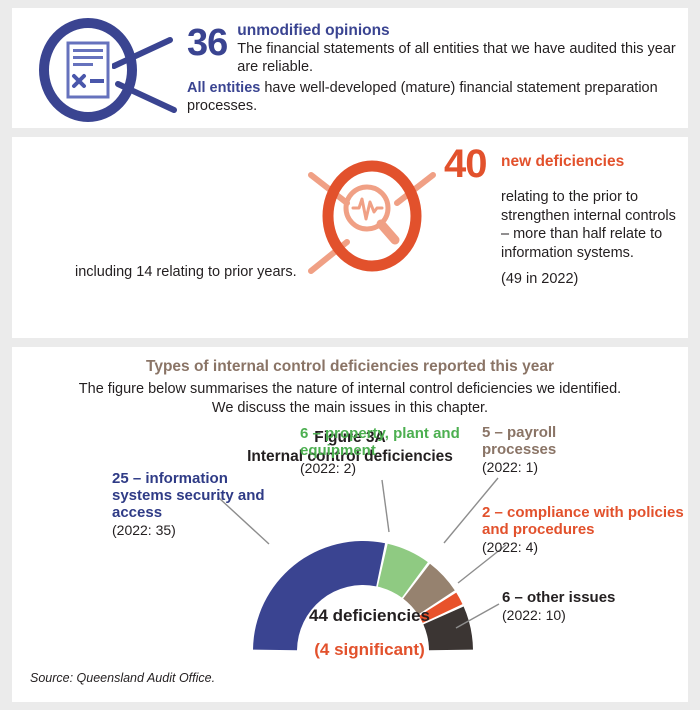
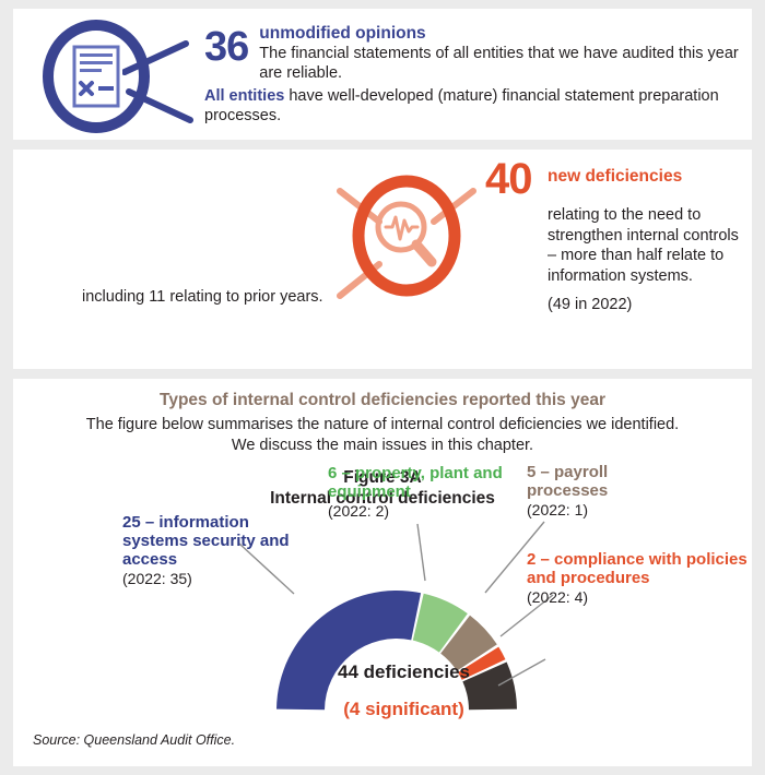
  36
  unmodified opinions
  The financial statements of all entities that we have audited this year are reliable.
  All entities have well-developed (mature) financial statement preparation processes.
  40
  new deficiencies
- relating to the prior to strengthen internal controls – more than half relate to information systems.
+ relating to the need to strengthen internal controls – more than half relate to information systems.
  (49 in 2022)
- including 14 relating to prior years.
+ including 11 relating to prior years.
  Types of internal control deficiencies reported this year
  The figure below summarises the nature of internal control deficiencies we identified. We discuss the main issues in this chapter.
  Figure 3A
  Internal control deficiencies
  25 – information systems security and access
  (2022: 35)
  6 – property, plant and equipment
  (2022: 2)
  5 – payroll processes
  (2022: 1)
  2 – compliance with policies and procedures
  (2022: 4)
- 6 – other issues
- (2022: 10)
  44 deficiencies
  (4 significant)
  Source: Queensland Audit Office.
